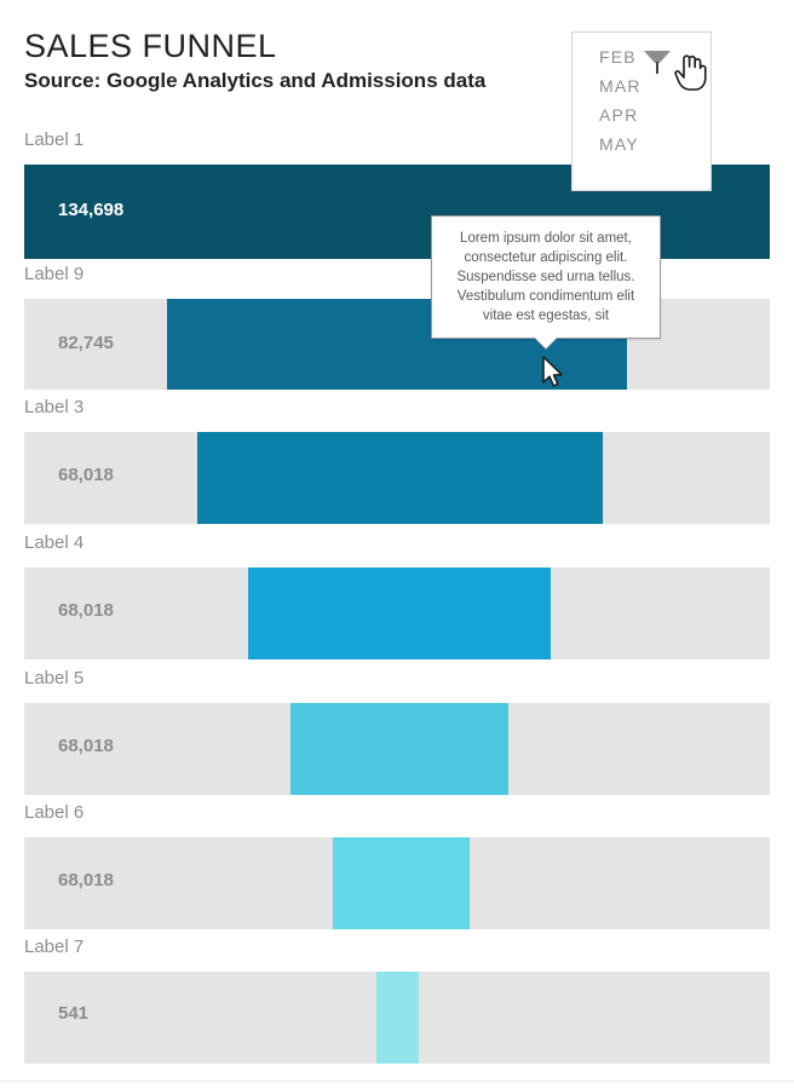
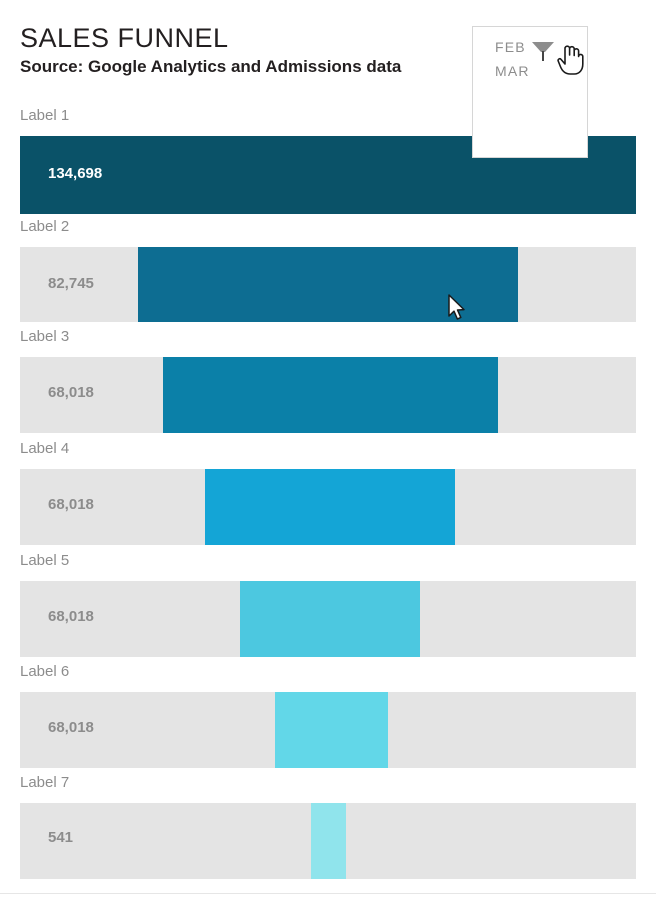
  SALES FUNNEL
  Source: Google Analytics and Admissions data
  Label 1
  134,698
- Label 9
+ Label 2
  82,745
  Label 3
  68,018
  Label 4
  68,018
  Label 5
  68,018
  Label 6
  68,018
  Label 7
  541
  FEB
  MAR
- APR
- MAY
- Lorem ipsum dolor sit amet, consectetur adipiscing elit. Suspendisse sed urna tellus. Vestibulum condimentum elit vitae est egestas, sit
